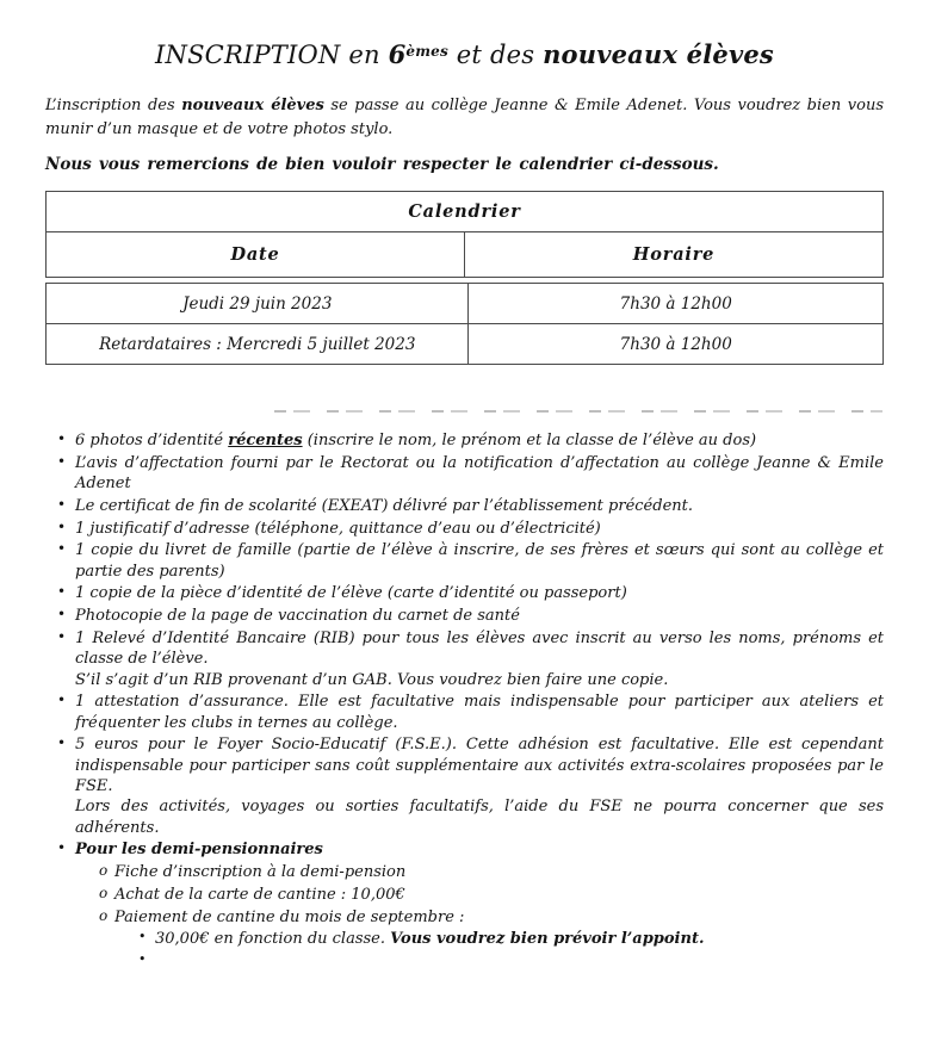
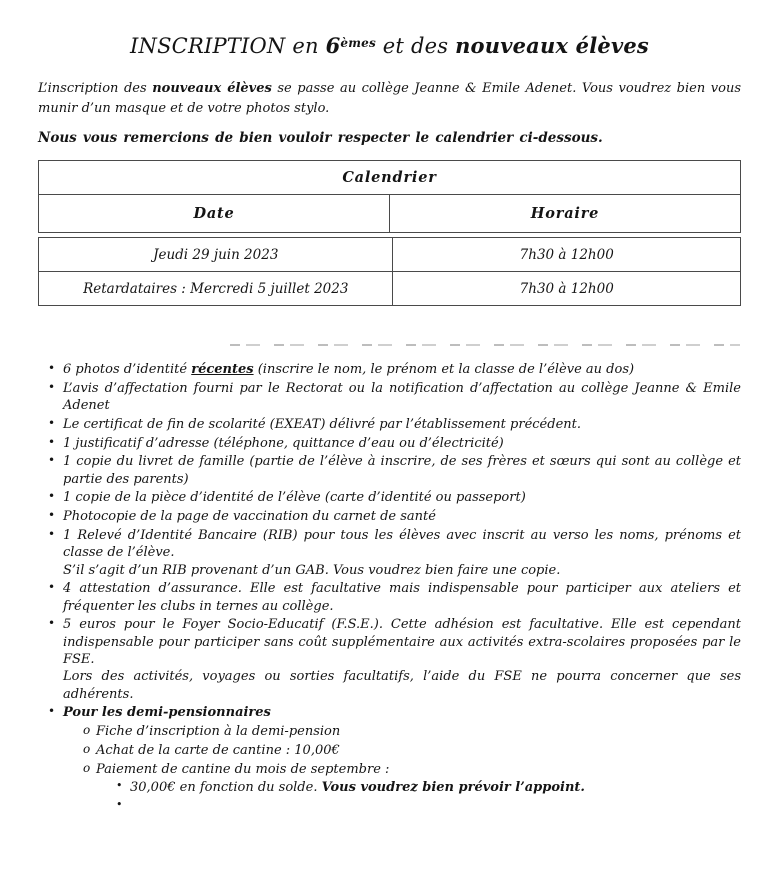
  INSCRIPTION en 6èmes et des nouveaux élèves
  L’inscription des nouveaux élèves se passe au collège Jeanne & Emile Adenet. Vous voudrez bien vous munir d’un masque et de votre photos stylo.
  Nous vous remercions de bien vouloir respecter le calendrier ci-dessous.
  Calendrier
  Date	Horaire
  Jeudi 29 juin 2023	7h30 à 12h00
  Retardataires : Mercredi 5 juillet 2023	7h30 à 12h00
  •
  6 photos d’identité récentes (inscrire le nom, le prénom et la classe de l’élève au dos)
  •
  L’avis d’affectation fourni par le Rectorat ou la notification d’affectation au collège Jeanne & Emile Adenet
  •
  Le certificat de fin de scolarité (EXEAT) délivré par l’établissement précédent.
  •
  1 justificatif d’adresse (téléphone, quittance d’eau ou d’électricité)
  •
  1 copie du livret de famille (partie de l’élève à inscrire, de ses frères et sœurs qui sont au collège et partie des parents)
  •
  1 copie de la pièce d’identité de l’élève (carte d’identité ou passeport)
  •
  Photocopie de la page de vaccination du carnet de santé
  •
  1 Relevé d’Identité Bancaire (RIB) pour tous les élèves avec inscrit au verso les noms, prénoms et classe de l’élève.
  S’il s’agit d’un RIB provenant d’un GAB. Vous voudrez bien faire une copie.
  •
- 1 attestation d’assurance. Elle est facultative mais indispensable pour participer aux ateliers et fréquenter les clubs in ternes au collège.
+ 4 attestation d’assurance. Elle est facultative mais indispensable pour participer aux ateliers et fréquenter les clubs in ternes au collège.
  •
  5 euros pour le Foyer Socio-Educatif (F.S.E.). Cette adhésion est facultative. Elle est cependant indispensable pour participer sans coût supplémentaire aux activités extra-scolaires proposées par le FSE.
  Lors des activités, voyages ou sorties facultatifs, l’aide du FSE ne pourra concerner que ses adhérents.
  •
  Pour les demi-pensionnaires
  o
  Fiche d’inscription à la demi-pension
  o
  Achat de la carte de cantine : 10,00€
  o
  Paiement de cantine du mois de septembre :
  •
- 30,00€ en fonction du classe. Vous voudrez bien prévoir l’appoint.
+ 30,00€ en fonction du solde. Vous voudrez bien prévoir l’appoint.
  •
